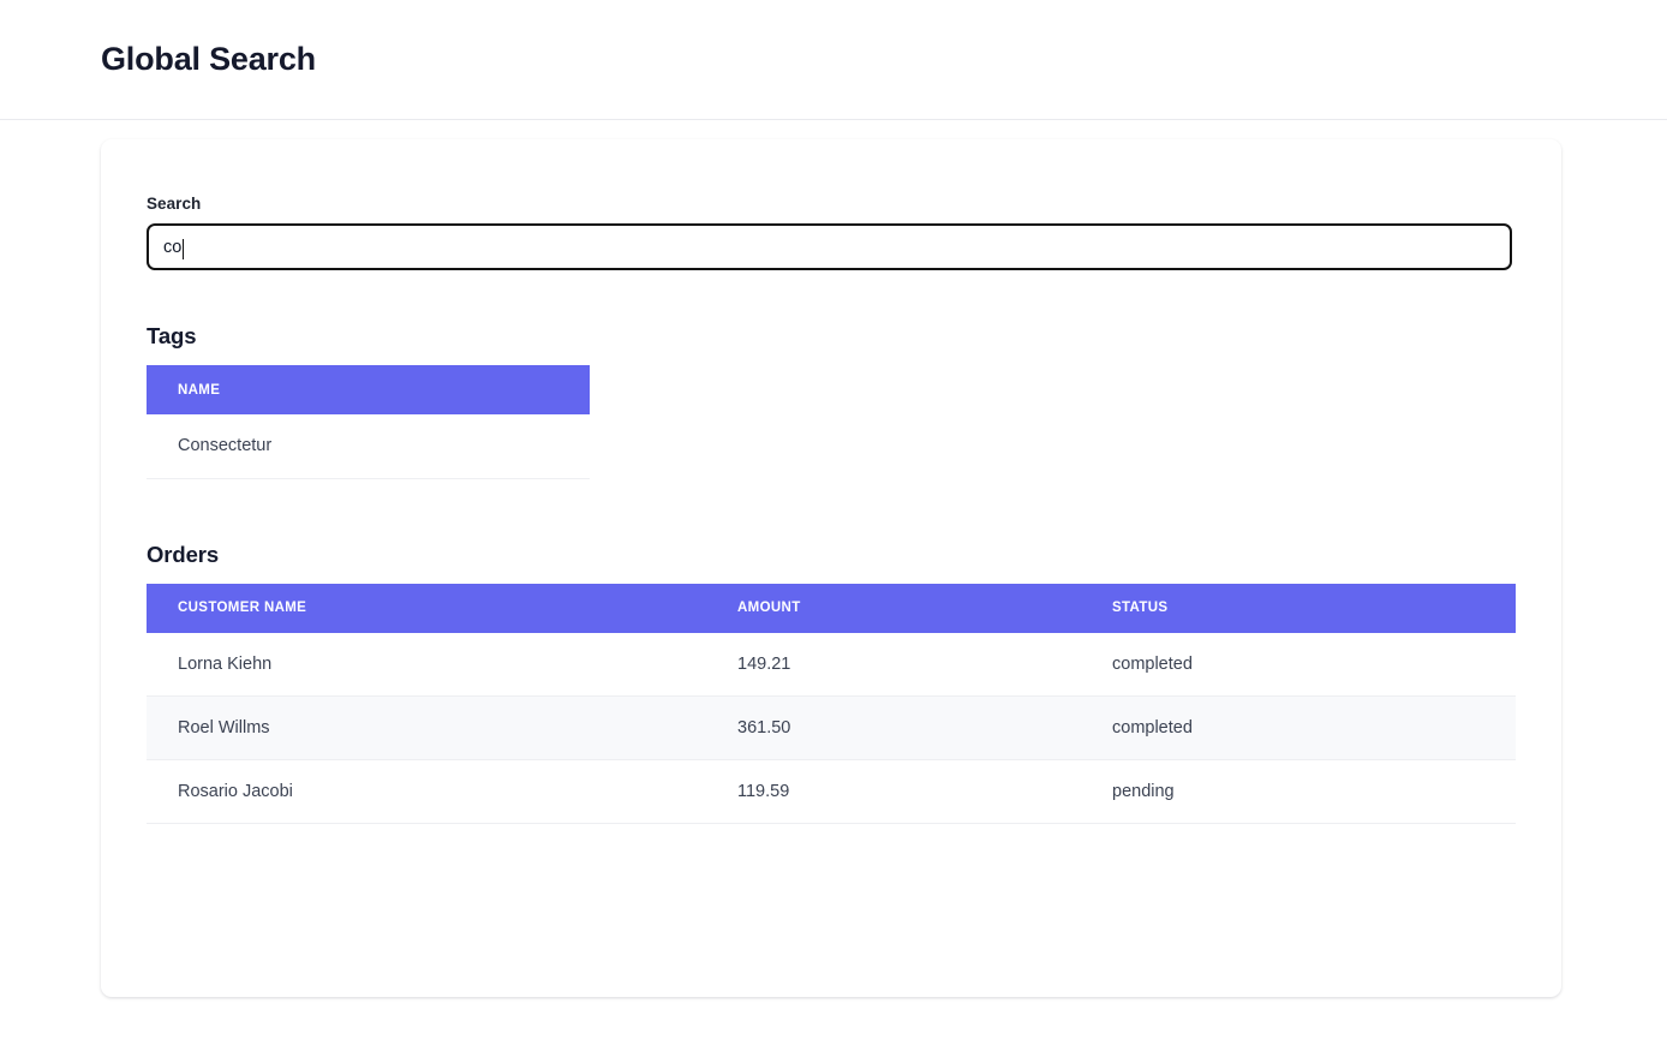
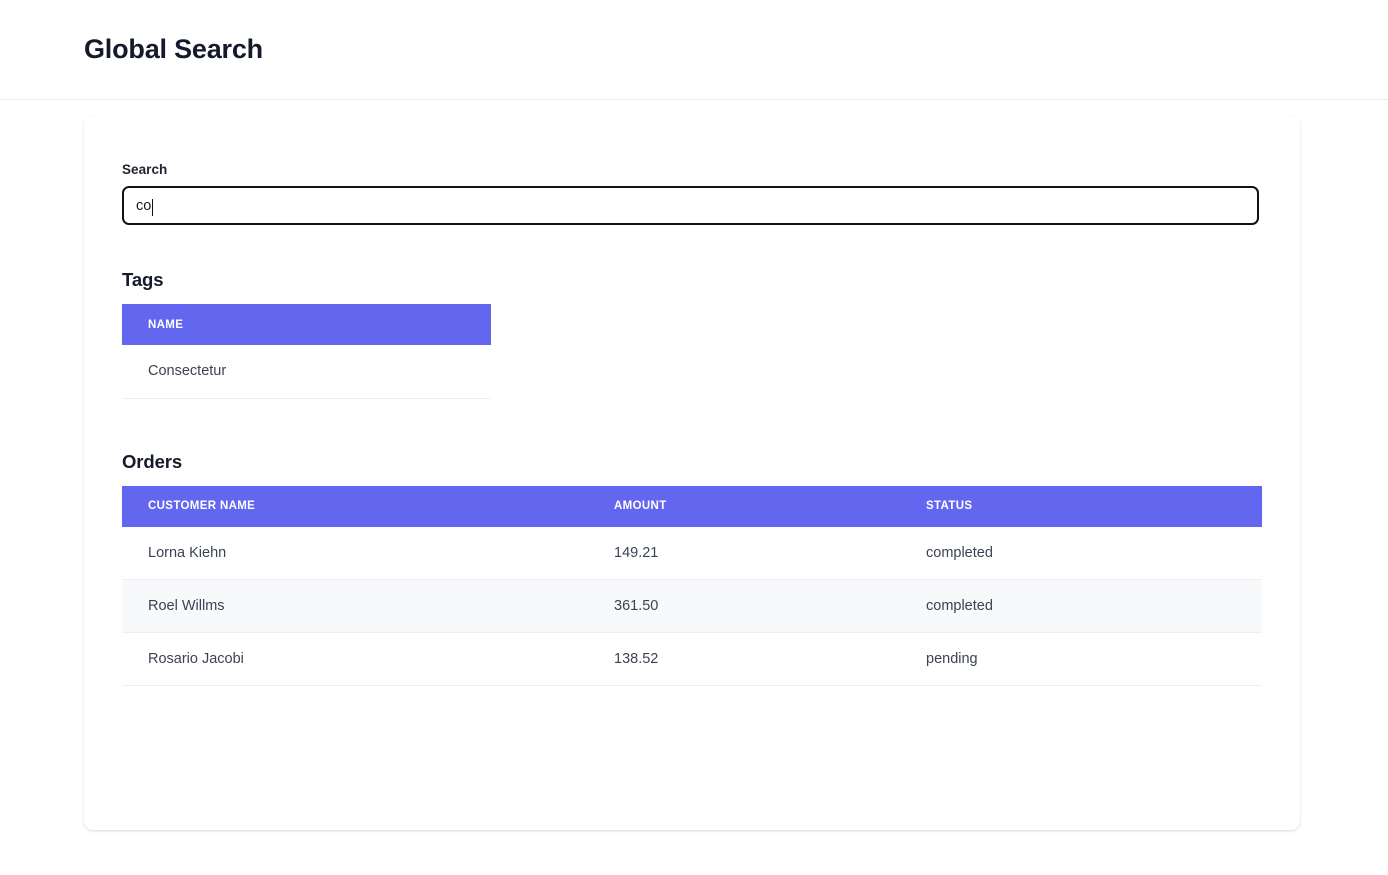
  Global Search
  Search
  co
  Tags
  NAME
  Consectetur
  Orders
  CUSTOMER NAME	AMOUNT	STATUS
  Lorna Kiehn	149.21	completed
  Roel Willms	361.50	completed
- Rosario Jacobi	119.59	pending
+ Rosario Jacobi	138.52	pending
